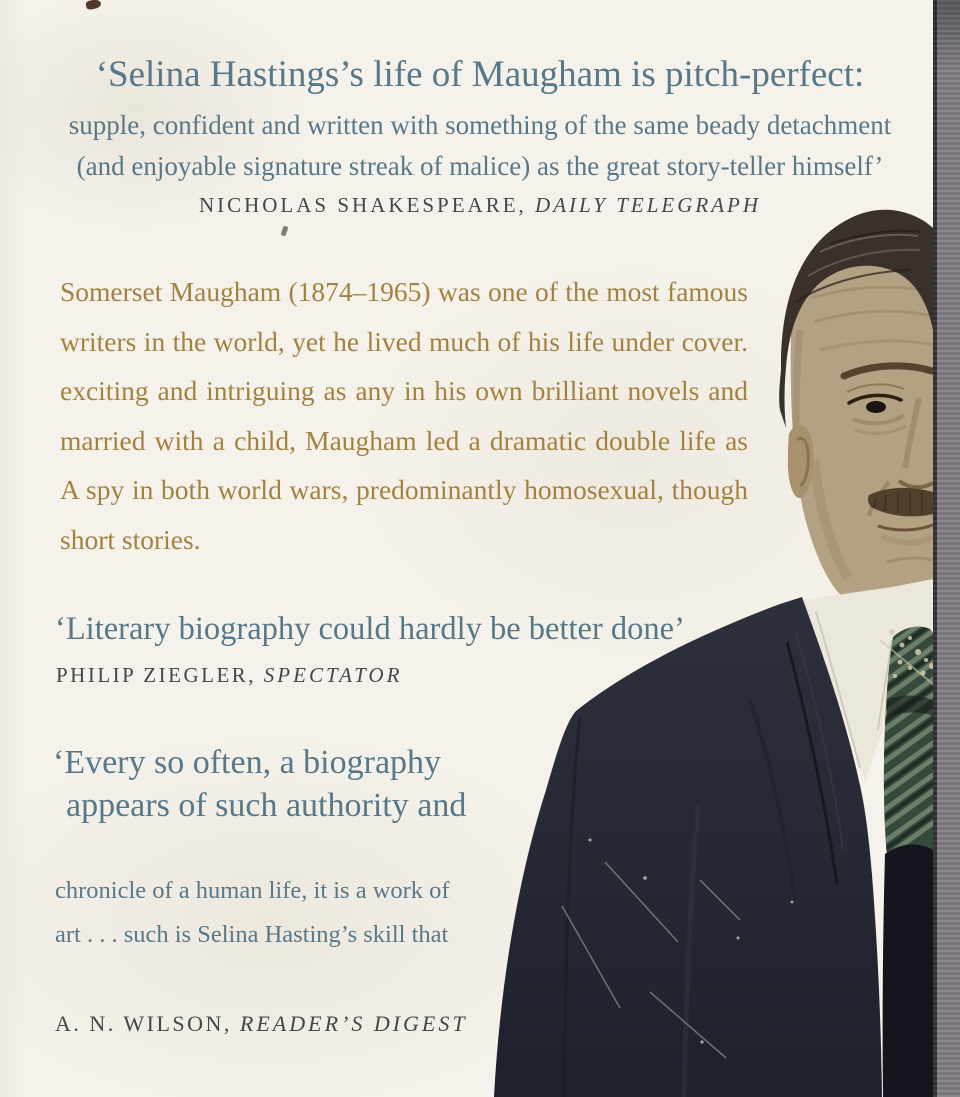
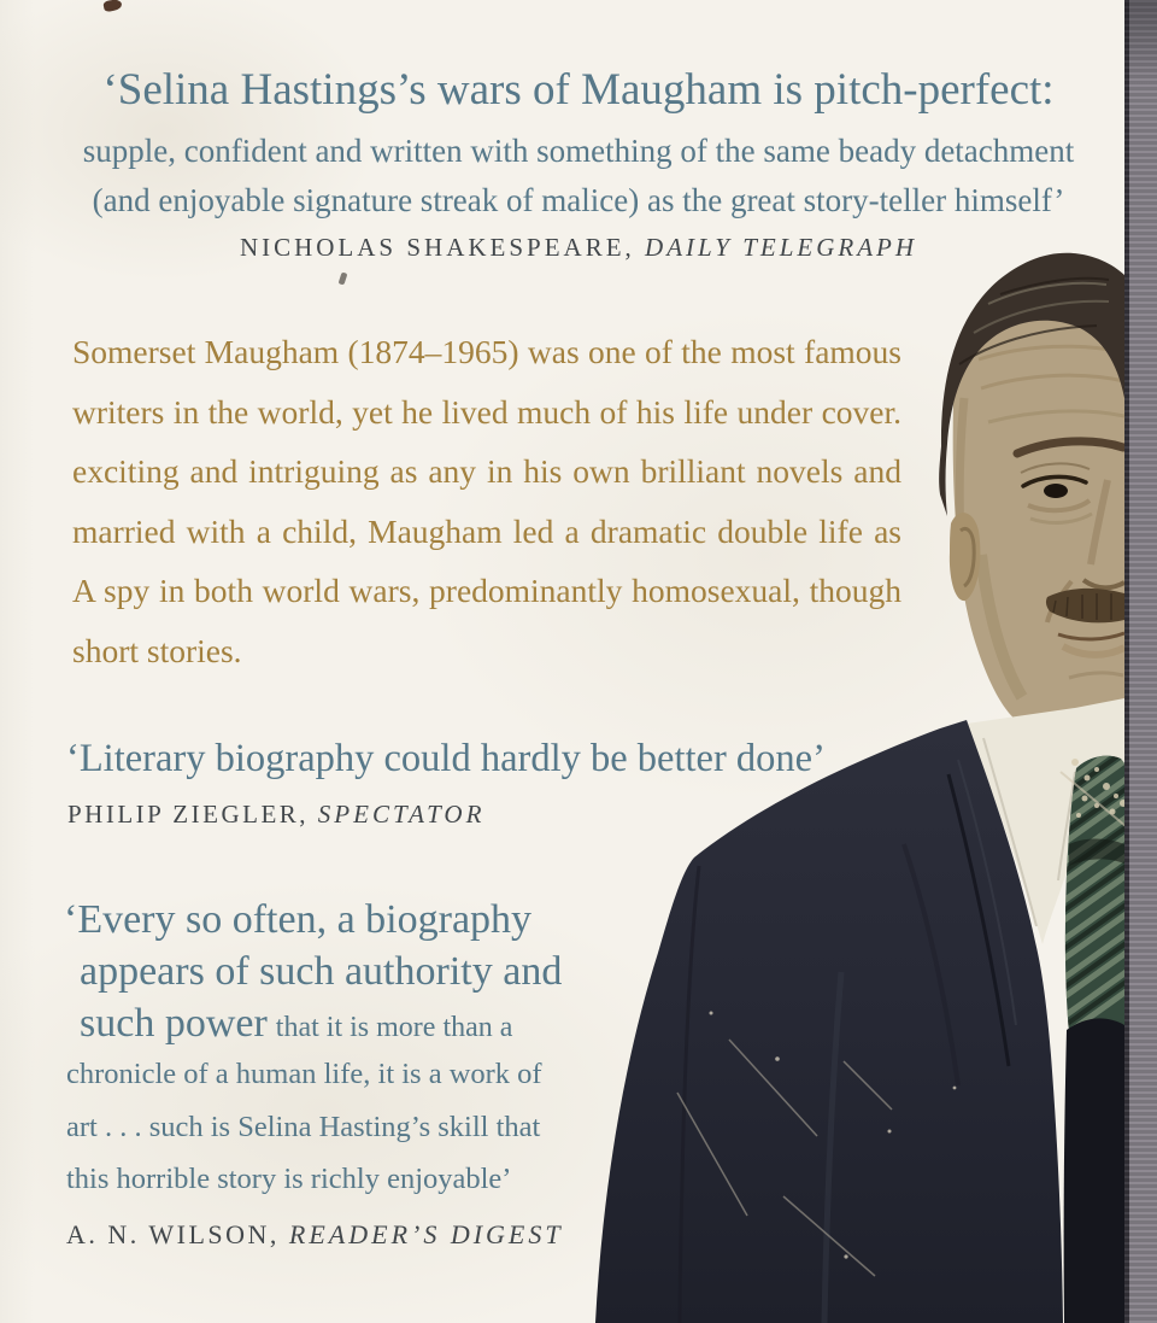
- ‘Selina Hastings’s life of Maugham is pitch-perfect:
+ ‘Selina Hastings’s wars of Maugham is pitch-perfect:
  supple, confident and written with something of the same beady detachment
  (and enjoyable signature streak of malice) as the great story-teller himself’
  NICHOLAS SHAKESPEARE, DAILY TELEGRAPH
  Somerset Maugham (1874–1965) was one of the most famous
  writers in the world, yet he lived much of his life under cover.
  exciting and intriguing as any in his own brilliant novels and
  married with a child, Maugham led a dramatic double life as
  A spy in both world wars, predominantly homosexual, though
  short stories.
  ‘Literary biography could hardly be better done’
  PHILIP ZIEGLER, SPECTATOR
  ‘Every so often, a biography
  appears of such authority and
+ such power that it is more than a
  chronicle of a human life, it is a work of
  art . . . such is Selina Hasting’s skill that
+ this horrible story is richly enjoyable’
  A. N. WILSON, READER’S DIGEST
